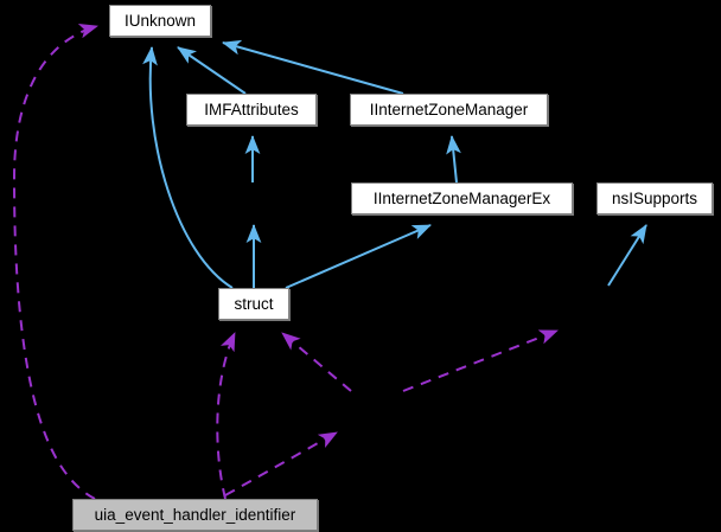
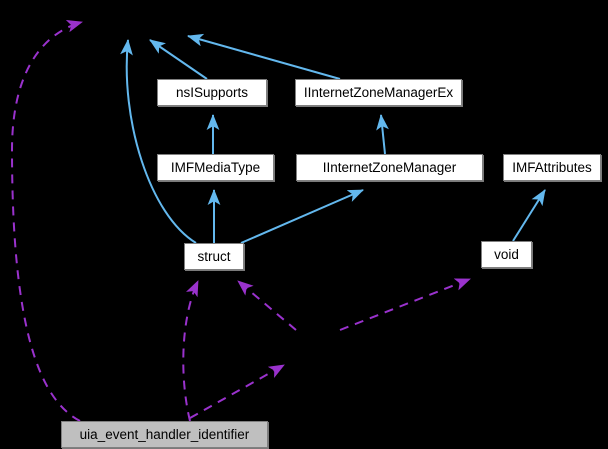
- IUnknown
- IMFAttributes
+ nsISupports
- IInternetZoneManager
+ IInternetZoneManagerEx
+ IMFMediaType
- IInternetZoneManagerEx
+ IInternetZoneManager
- nsISupports
+ IMFAttributes
  struct
+ void
  uia_event_handler_identifier
